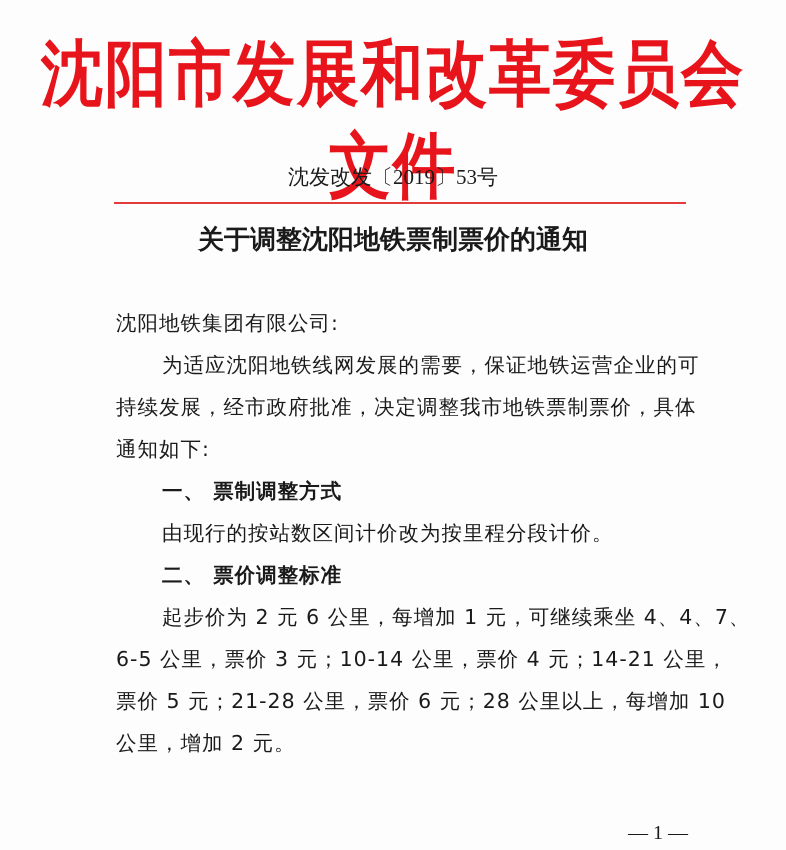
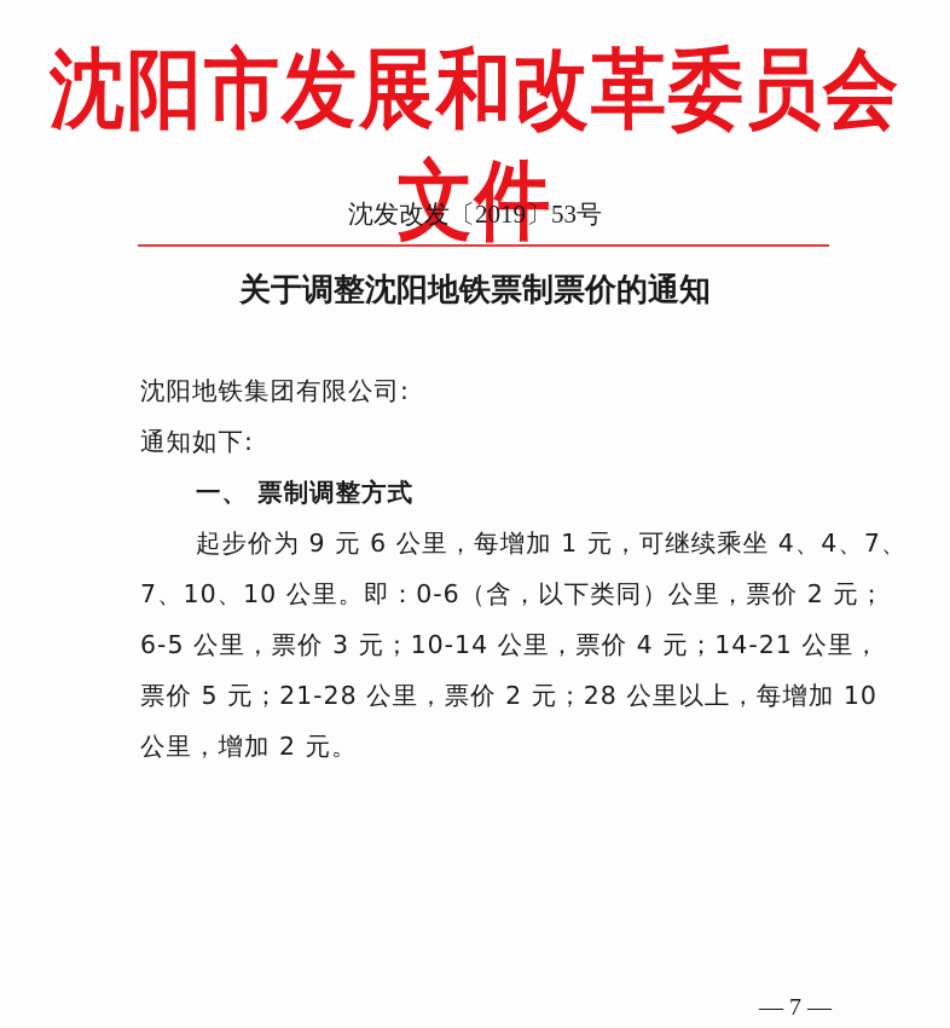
  沈阳市发展和改革委员会 文件
  沈发改发〔2019〕53号
  关于调整沈阳地铁票制票价的通知
  沈阳地铁集团有限公司:
- 为适应沈阳地铁线网发展的需要，保证地铁运营企业的可
- 持续发展，经市政府批准，决定调整我市地铁票制票价，具体
  通知如下:
  一、 票制调整方式
- 由现行的按站数区间计价改为按里程分段计价。
- 二、 票价调整标准
- 起步价为 2 元 6 公里，每增加 1 元，可继续乘坐 4、4、7、
+ 起步价为 9 元 6 公里，每增加 1 元，可继续乘坐 4、4、7、
+ 7、10、10 公里。即：0-6（含，以下类同）公里，票价 2 元；
  6-5 公里，票价 3 元；10-14 公里，票价 4 元；14-21 公里，
- 票价 5 元；21-28 公里，票价 6 元；28 公里以上，每增加 10
+ 票价 5 元；21-28 公里，票价 2 元；28 公里以上，每增加 10
  公里，增加 2 元。
- — 1 —
+ — 7 —
